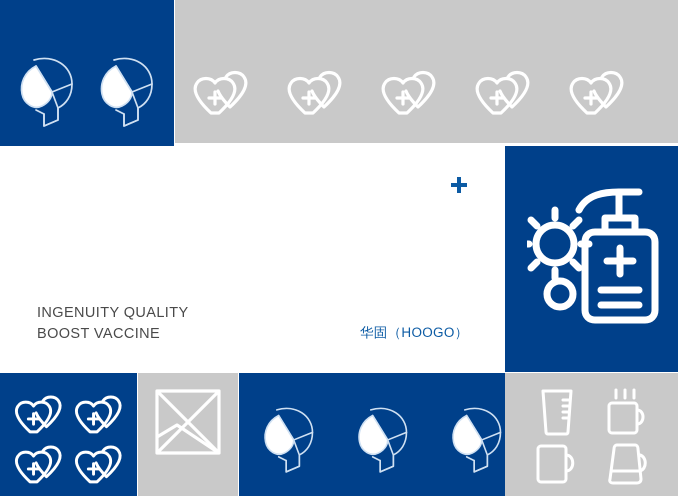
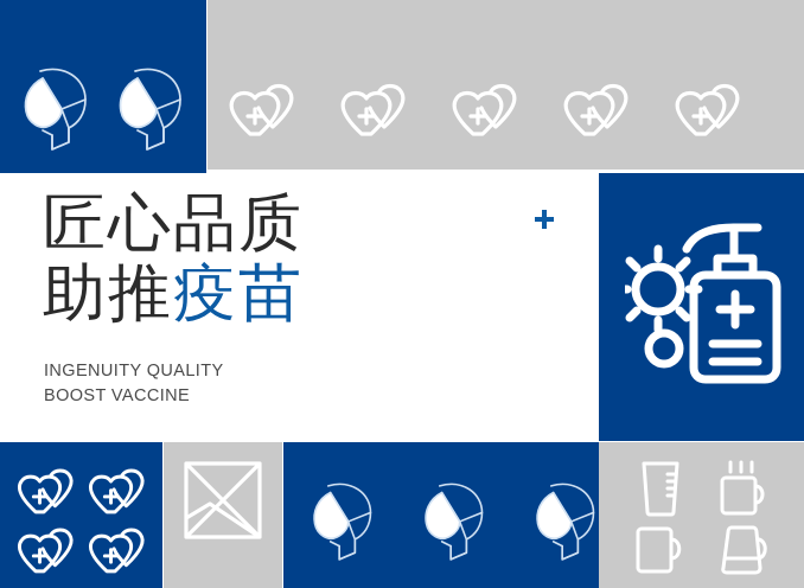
+ 匠心品质
+ 助推疫苗
  INGENUITY QUALITY
  BOOST VACCINE
- 华固（HOOGO）
